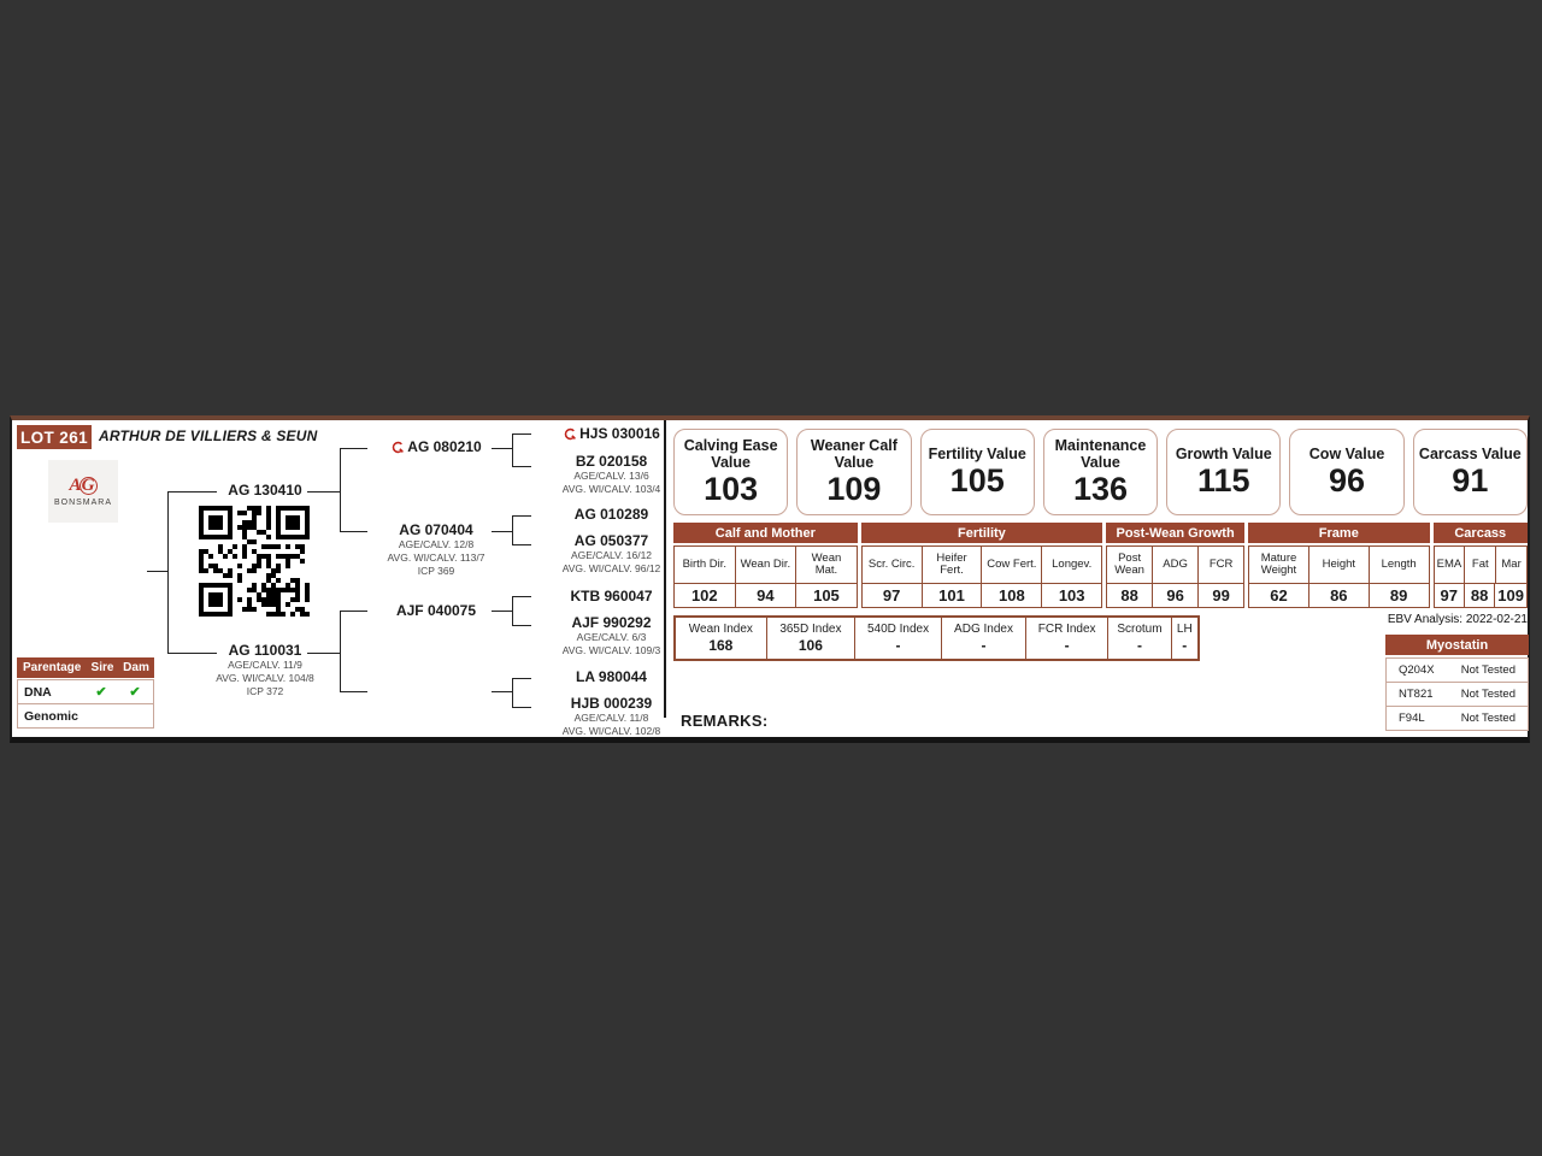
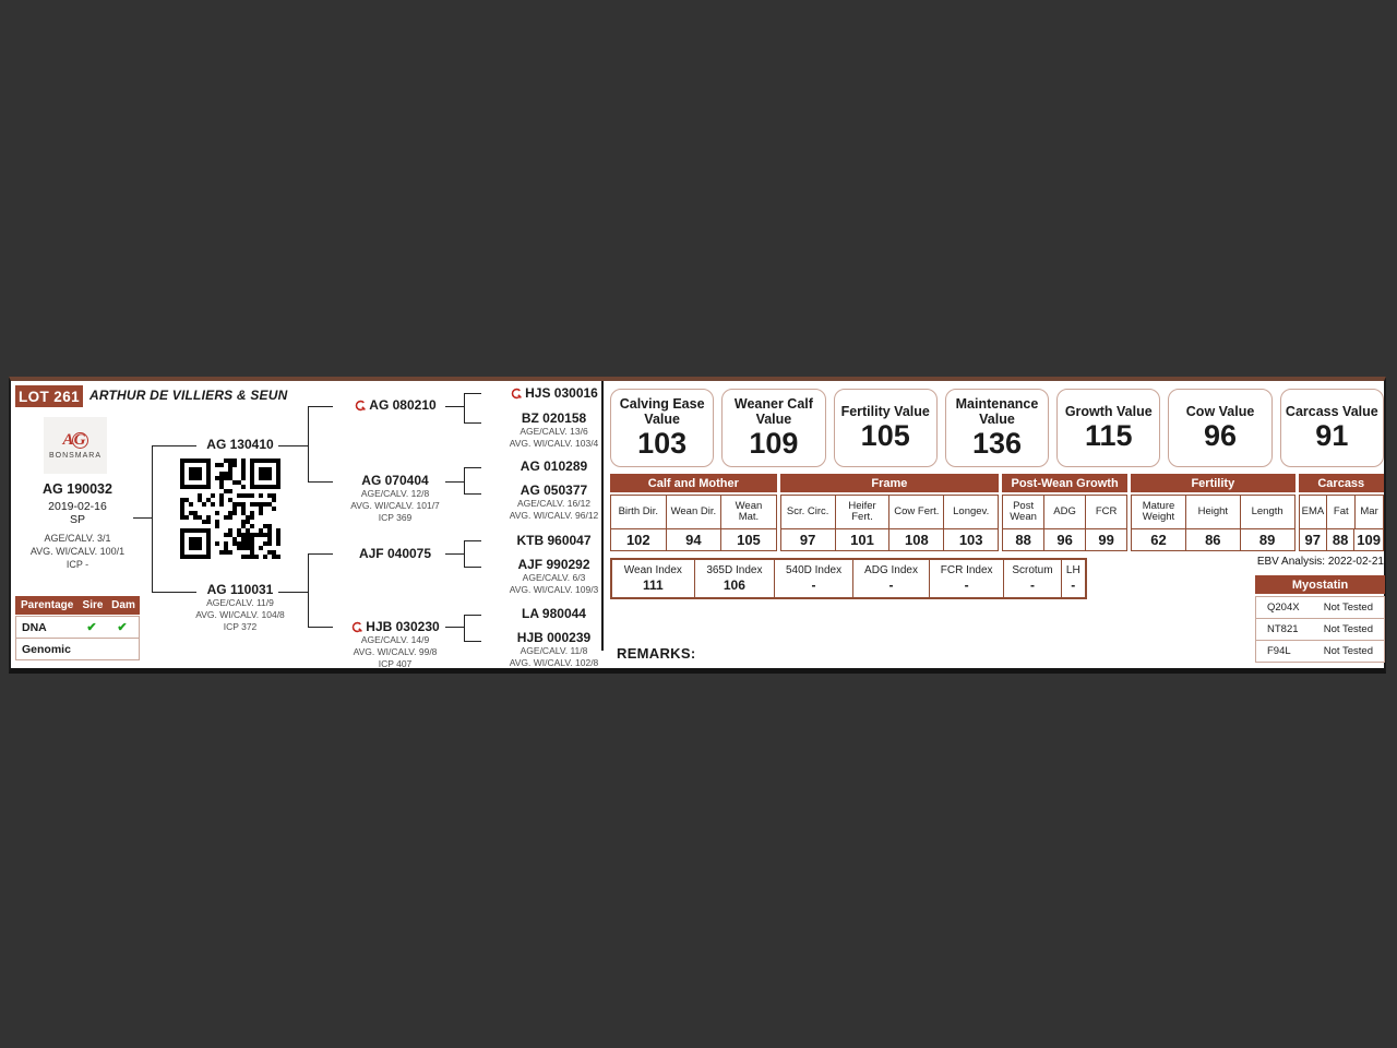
  LOT 261
  ARTHUR DE VILLIERS & SEUN
  AG
+ AG 190032
+ 2019-02-16
+ SP
+ AGE/CALV. 3/1
+ AVG. WI/CALV. 100/1
+ ICP -
  Parentage
  Sire
  Dam
  DNA
  ✔
  ✔
  Genomic
  AG 130410
  AG 110031
  AGE/CALV. 11/9
  AVG. WI/CALV. 104/8
  ICP 372
  AG 080210
  AG 070404
  AGE/CALV. 12/8
- AVG. WI/CALV. 113/7
+ AVG. WI/CALV. 101/7
  ICP 369
  AJF 040075
+ HJB 030230
+ AGE/CALV. 14/9
+ AVG. WI/CALV. 99/8
+ ICP 407
  HJS 030016
  BZ 020158
  AGE/CALV. 13/6
  AVG. WI/CALV. 103/4
  AG 010289
  AG 050377
  AGE/CALV. 16/12
  AVG. WI/CALV. 96/12
  KTB 960047
  AJF 990292
  AGE/CALV. 6/3
  AVG. WI/CALV. 109/3
  LA 980044
  HJB 000239
  AGE/CALV. 11/8
  AVG. WI/CALV. 102/8
  Calving Ease Value
  103
  Weaner Calf Value
  109
  Fertility Value
  105
  Maintenance Value
  136
  Growth Value
  115
  Cow Value
  96
  Carcass Value
  91
  Calf and Mother
  Birth Dir.
  Wean Dir.
  Wean Mat.
  102
  94
  105
- Fertility
+ Frame
  Scr. Circ.
  Heifer Fert.
  Cow Fert.
  Longev.
  97
  101
  108
  103
  Post-Wean Growth
  Post Wean
  ADG
  FCR
  88
  96
  99
- Frame
+ Fertility
  Mature Weight
  Height
  Length
  62
  86
  89
  Carcass
  EMA
  Fat
  Mar
  97
  88
  109
  Wean Index
- 168
+ 111
  365D Index
  106
  540D Index
  -
  ADG Index
  -
  FCR Index
  -
  Scrotum
  -
  LH
  -
  EBV Analysis: 2022-02-21
  Myostatin
  Q204X
  Not Tested
  NT821
  Not Tested
  F94L
  Not Tested
  REMARKS:
